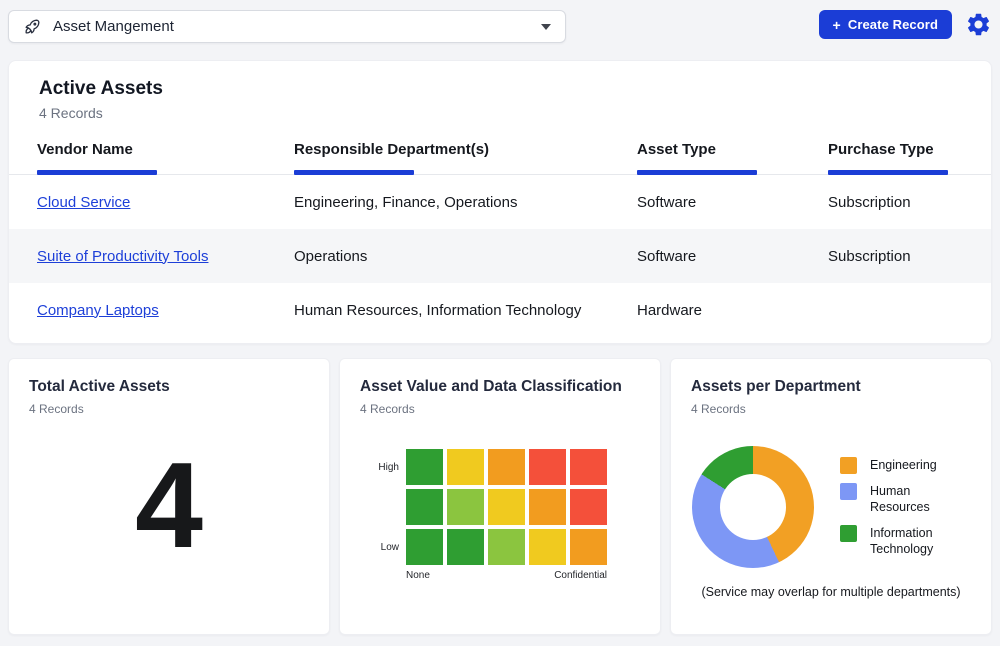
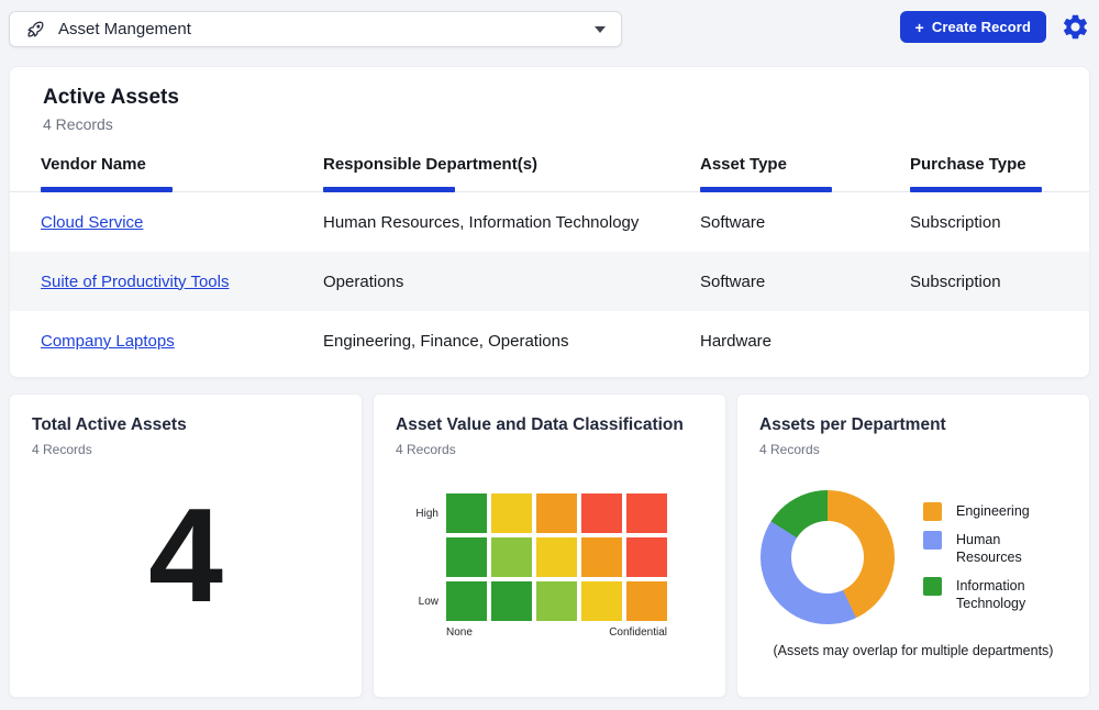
  Asset Mangement
  +
  Create Record
  Active Assets
  4 Records
  Vendor Name
  Responsible Department(s)
  Asset Type
  Purchase Type
  Cloud Service
- Engineering, Finance, Operations
+ Human Resources, Information Technology
  Software
  Subscription
  Suite of Productivity Tools
  Operations
  Software
  Subscription
  Company Laptops
- Human Resources, Information Technology
+ Engineering, Finance, Operations
  Hardware
  Total Active Assets
  4 Records
  4
  Asset Value and Data Classification
  4 Records
  High
  Low
  None
  Confidential
  Assets per Department
  4 Records
  Engineering
  Human Resources
  Information Technology
- (Service may overlap for multiple departments)
+ (Assets may overlap for multiple departments)
